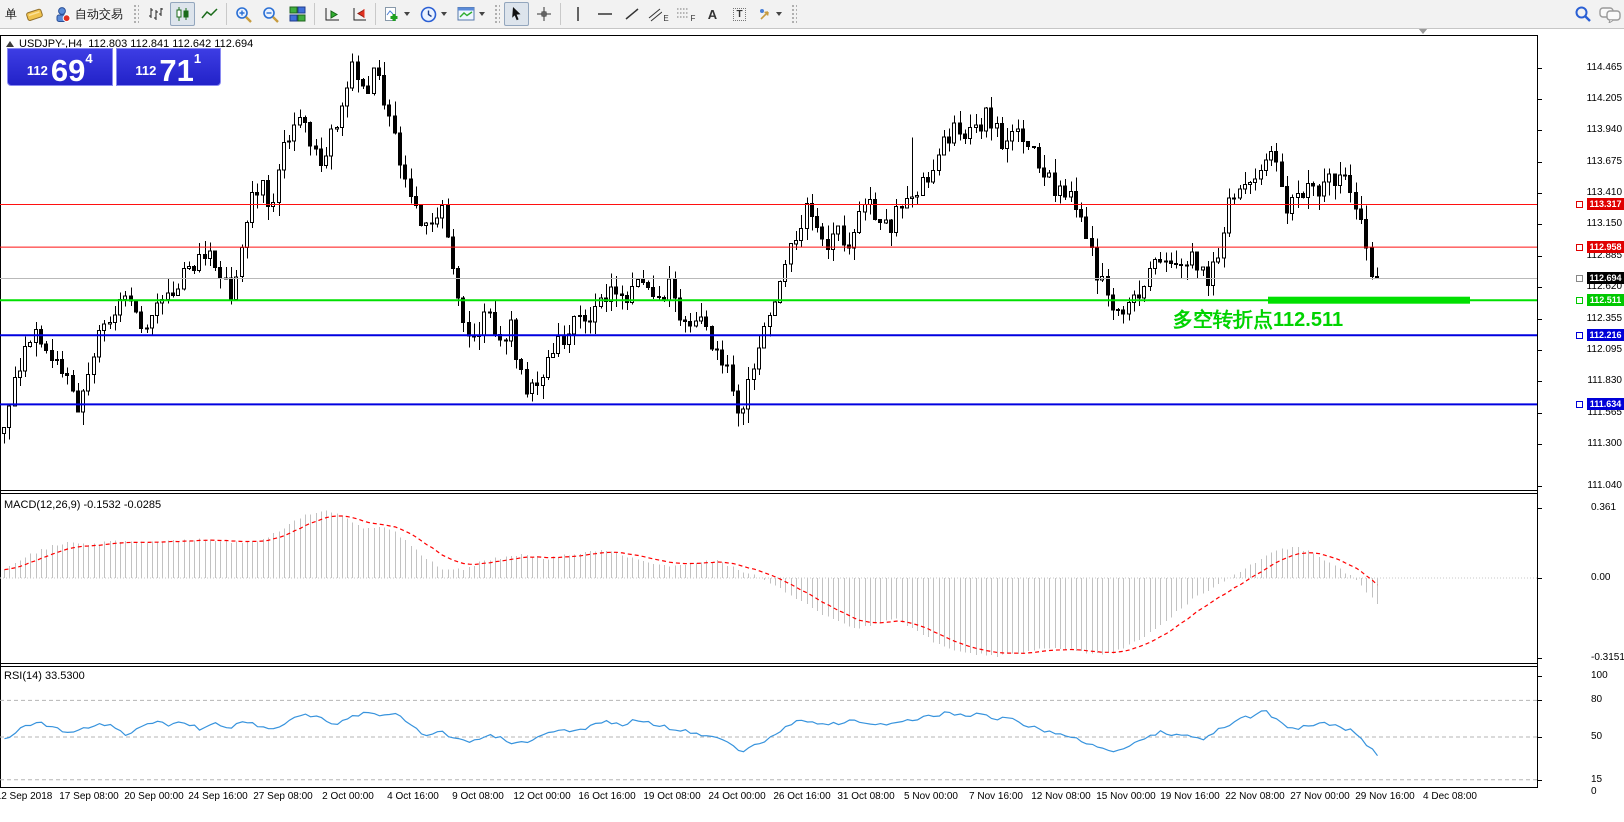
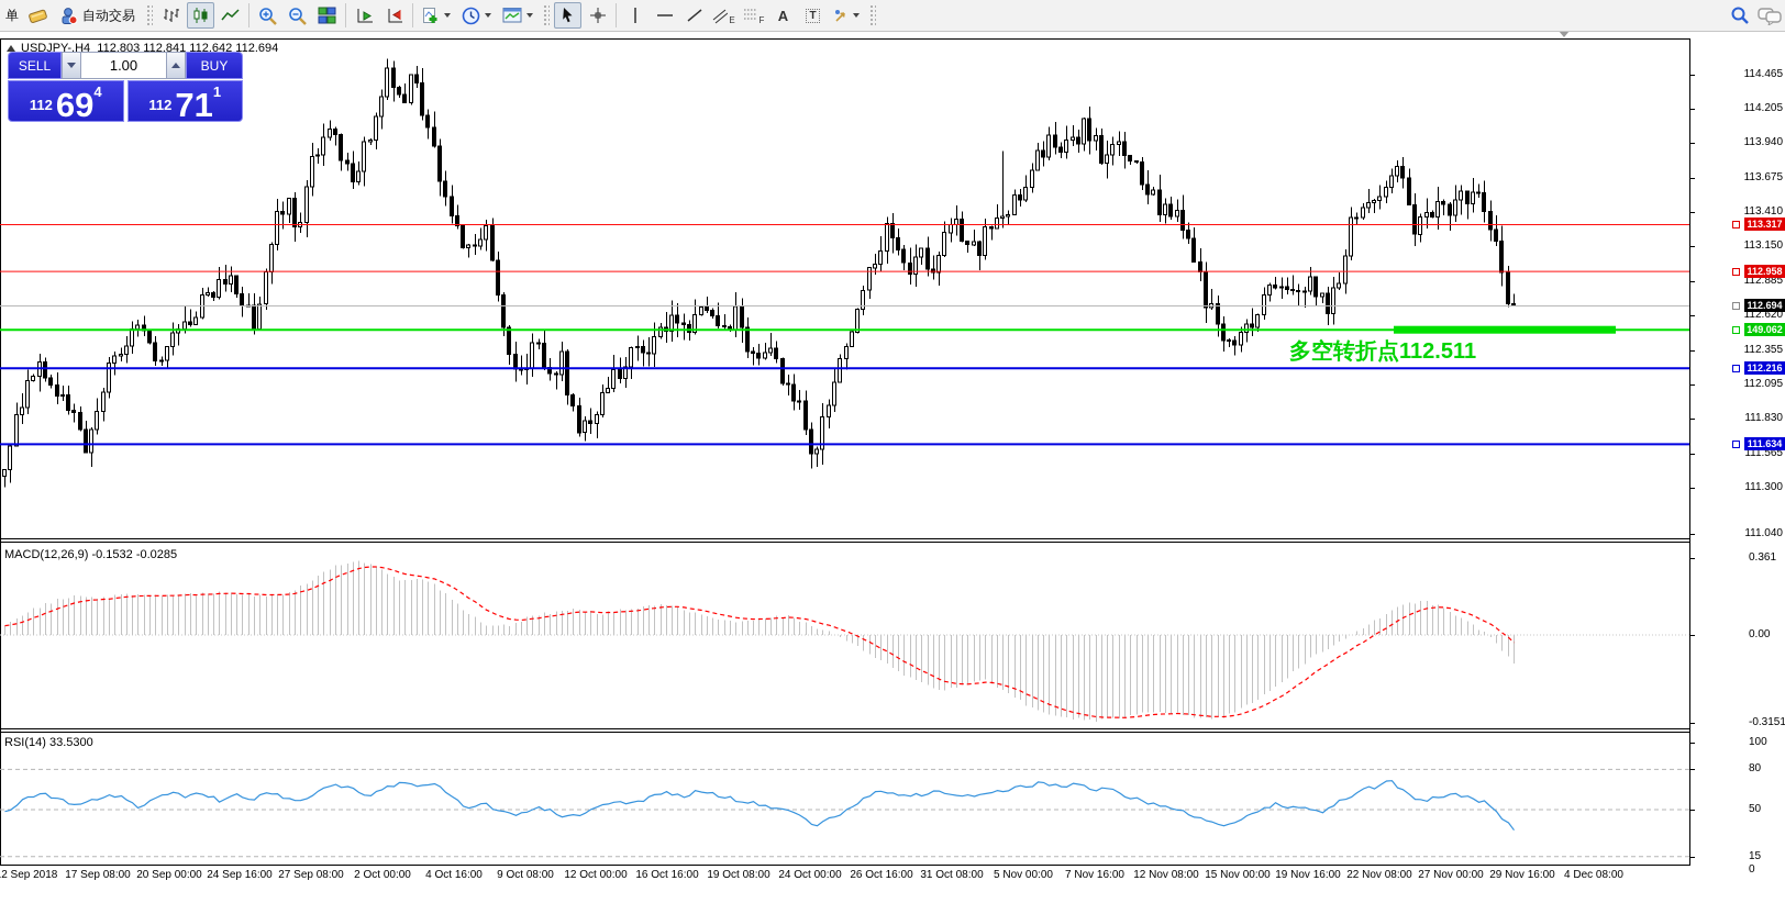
  单
  自动交易
  E
  F
  A
  T
  USDJPY-,H4 112.803 112.841 112.642 112.694
+ SELL
+ 1.00
+ BUY
  112
  69
  4
  112
  71
  1
  MACD(12,26,9) -0.1532 -0.0285
  RSI(14) 33.5300
  多空转折点112.511
  114.465
  114.205
  113.940
  113.675
  113.410
  113.150
  112.885
  112.620
  112.355
  112.095
  111.830
  111.565
  111.300
  111.040
  113.317
  112.958
  112.694
- 112.511
+ 149.062
  112.216
  111.634
  0.361
  0.00
  -0.3151
  100
  80
  50
  15
  0
  2 Sep 2018
  17 Sep 08:00
  20 Sep 00:00
  24 Sep 16:00
  27 Sep 08:00
  2 Oct 00:00
  4 Oct 16:00
  9 Oct 08:00
  12 Oct 00:00
  16 Oct 16:00
  19 Oct 08:00
  24 Oct 00:00
  26 Oct 16:00
  31 Oct 08:00
  5 Nov 00:00
  7 Nov 16:00
  12 Nov 08:00
  15 Nov 00:00
  19 Nov 16:00
  22 Nov 08:00
  27 Nov 00:00
  29 Nov 16:00
  4 Dec 08:00
